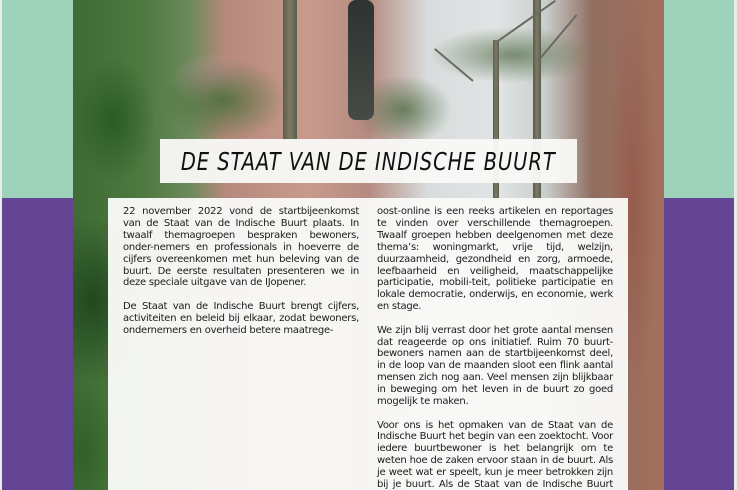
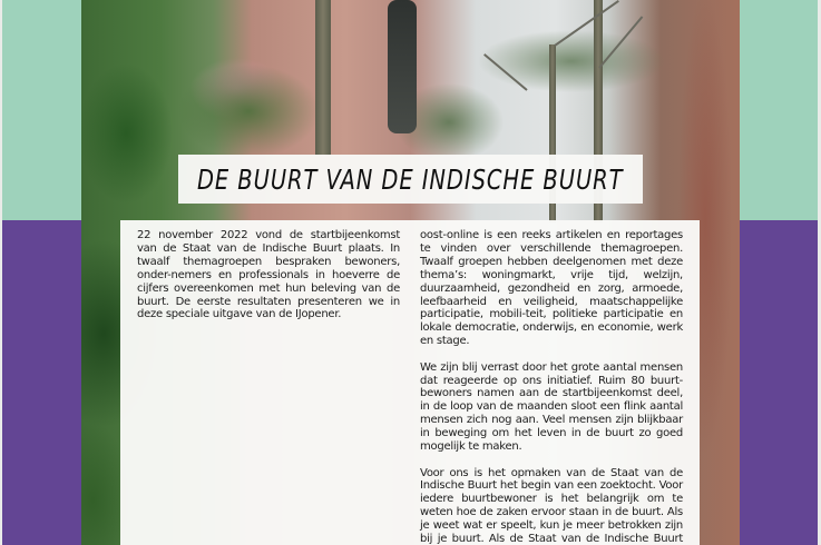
- DE STAAT VAN DE INDISCHE BUURT
+ DE BUURT VAN DE INDISCHE BUURT
  22 november 2022 vond de startbijeenkomst van de Staat van de Indische Buurt plaats. In twaalf themagroepen bespraken bewoners, onder-nemers en professionals in hoeverre de cijfers overeenkomen met hun beleving van de buurt. De eerste resultaten presenteren we in deze speciale uitgave van de IJopener.
- De Staat van de Indische Buurt brengt cijfers, activiteiten en beleid bij elkaar, zodat bewoners, ondernemers en overheid betere maatrege-
  oost-online is een reeks artikelen en reportages te vinden over verschillende themagroepen. Twaalf groepen hebben deelgenomen met deze thema’s: woningmarkt, vrije tijd, welzijn, duurzaamheid, gezondheid en zorg, armoede, leefbaarheid en veiligheid, maatschappelijke participatie, mobili-teit, politieke participatie en lokale democratie, onderwijs, en economie, werk en stage.
- We zijn blij verrast door het grote aantal mensen dat reageerde op ons initiatief. Ruim 70 buurt-bewoners namen aan de startbijeenkomst deel, in de loop van de maanden sloot een flink aantal mensen zich nog aan. Veel mensen zijn blijkbaar in beweging om het leven in de buurt zo goed mogelijk te maken.
+ We zijn blij verrast door het grote aantal mensen dat reageerde op ons initiatief. Ruim 80 buurt-bewoners namen aan de startbijeenkomst deel, in de loop van de maanden sloot een flink aantal mensen zich nog aan. Veel mensen zijn blijkbaar in beweging om het leven in de buurt zo goed mogelijk te maken.
  Voor ons is het opmaken van de Staat van de Indische Buurt het begin van een zoektocht. Voor iedere buurtbewoner is het belangrijk om te weten hoe de zaken ervoor staan in de buurt. Als je weet wat er speelt, kun je meer betrokken zijn bij je buurt. Als de Staat van de Indische Buurt
